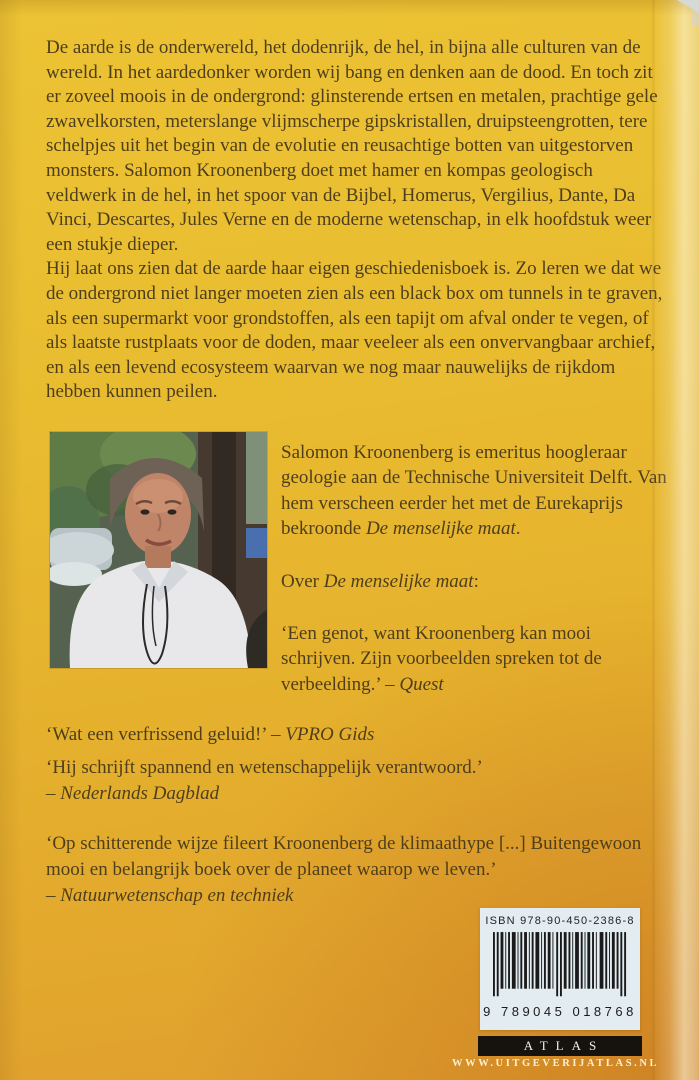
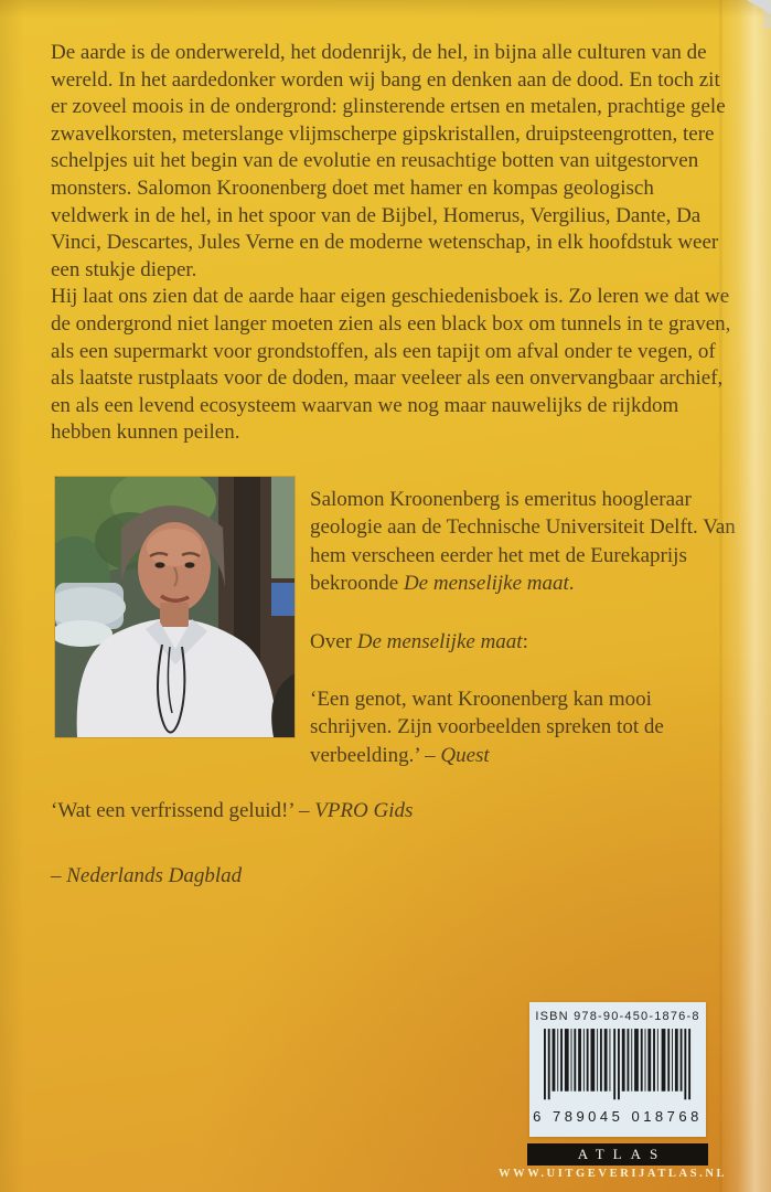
  De aarde is de onderwereld, het dodenrijk, de hel, in bijna alle culturen van de wereld. In het aardedonker worden wij bang en denken aan de dood. En toch zit er zoveel moois in de ondergrond: glinsterende ertsen en metalen, prachtige gel zwavelkorsten, meterslange vlijmscherpe gipskristallen, druipsteengrotten, tere schelpjes uit het begin van de evolutie en reusachtige botten van uitgestorven monsters. Salomon Kroonenberg doet met hamer en kompas geologisch veldwerk in de hel, in het spoor van de Bijbel, Homerus, Vergilius, Dante, Da Vinci, Descartes, Jules Verne en de moderne wetenschap, in elk hoofdstuk weer een stukje dieper.
  Hij laat ons zien dat de aarde haar eigen geschiedenisboek is. Zo leren we dat w de ondergrond niet langer moeten zien als een black box om tunnels in te grave als een supermarkt voor grondstoffen, als een tapijt om afval onder te vegen, of als laatste rustplaats voor de doden, maar veeleer als een onvervangbaar archief en als een levend ecosysteem waarvan we nog maar nauwelijks de rijkdom hebben kunnen peilen.
  Salomon Kroonenberg is emeritus hoogleraar geologie aan de Technische Universiteit Delft. V hem verscheen eerder het met de Eurekaprijs bekroonde De menselijke maat.
  Over De menselijke maat:
  ‘Een genot, want Kroonenberg kan mooi schrijven. Zijn voorbeelden spreken tot de verbeelding.’ – Quest
  ‘Wat een verfrissend geluid!’ – VPRO Gids
- ‘Hij schrijft spannend en wetenschappelijk verantwoord.’
  – Nederlands Dagblad
- ‘Op schitterende wijze fileert Kroonenberg de klimaathype [...] Buitengewoon mooi en belangrijk boek over de planeet waarop we leven.’
- – Natuurwetenschap en techniek
- ISBN 978-90-450-2386-8
+ ISBN 978-90-450-1876-8
- 9 789045 018768
+ 6 789045 018768
  ATLAS
  WWW.UITGEVERIJATLAS.N
